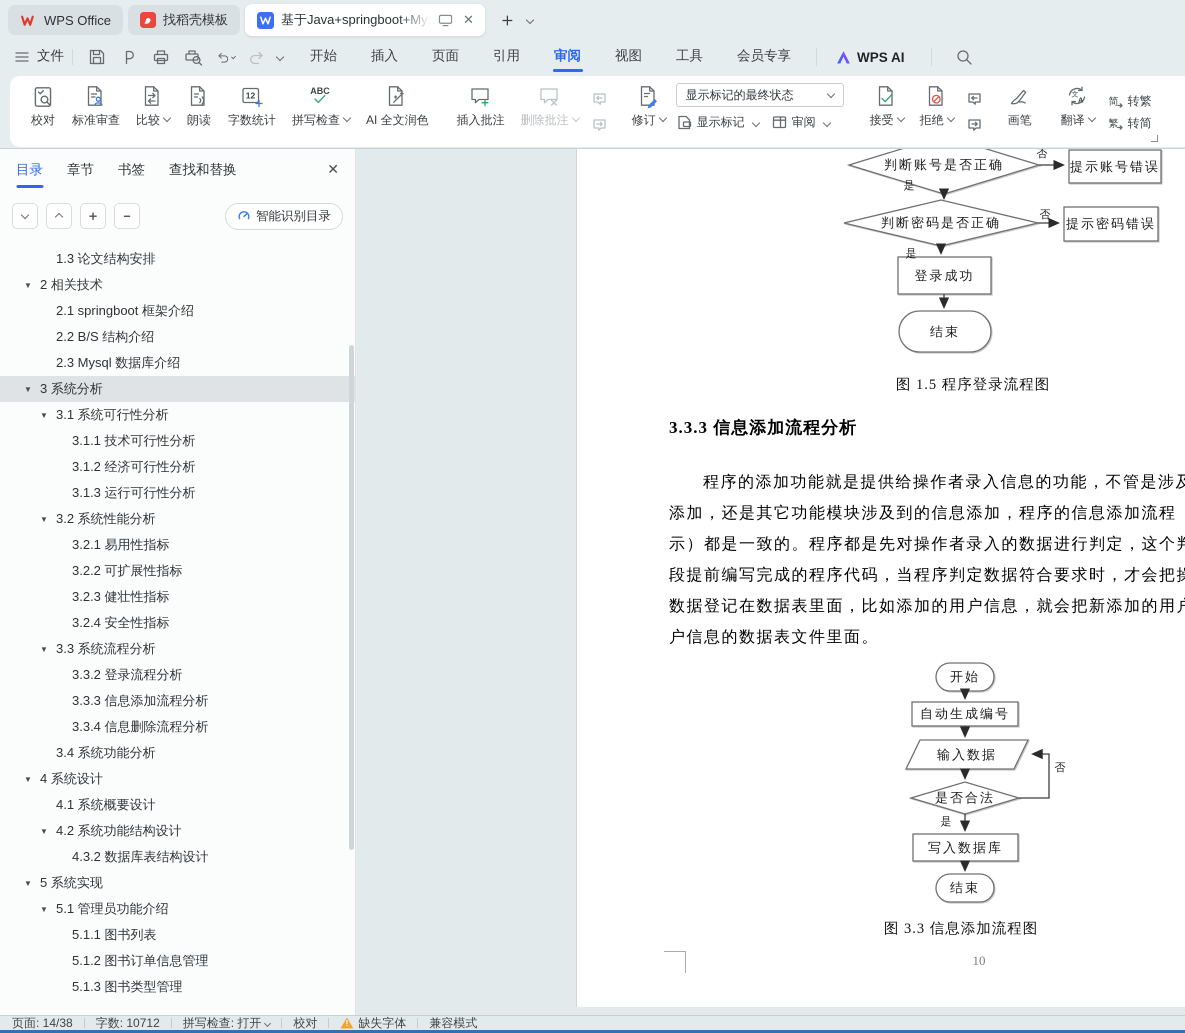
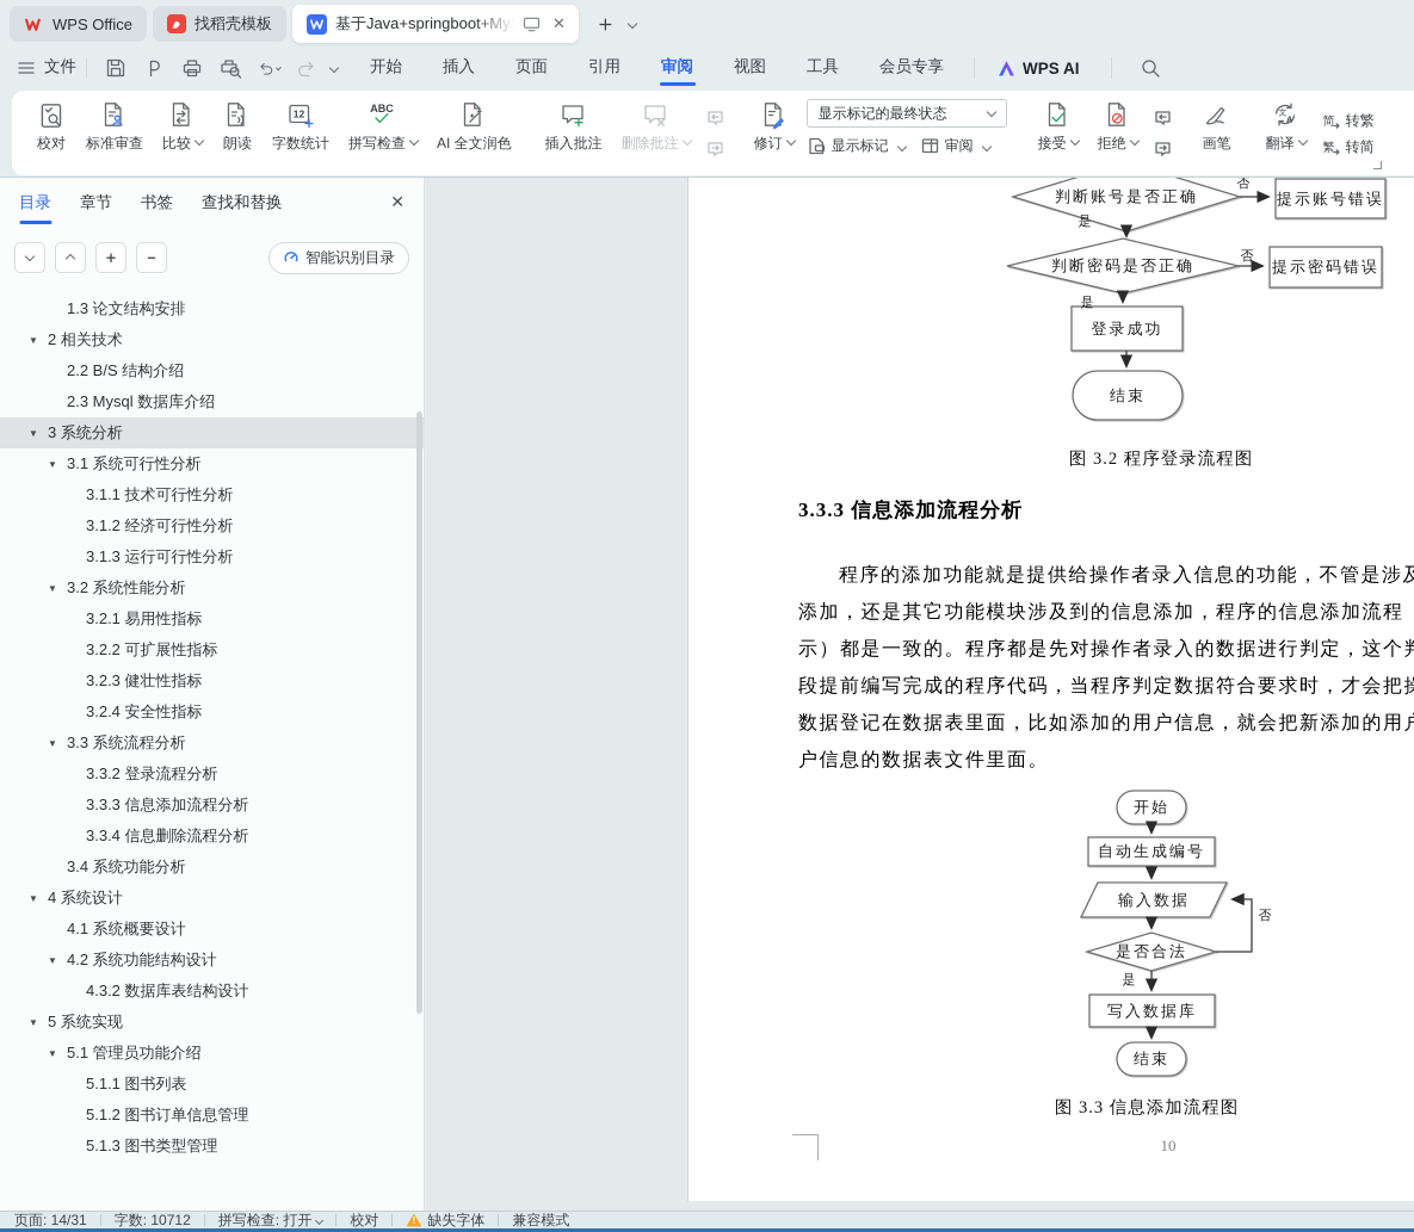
  WPS Office
  找稻壳模板
  基于Java+springboot+My
  ✕
  ＋
  文件
  开始
  插入
  页面
  引用
  审阅
  视图
  工具
  会员专享
  WPS AI
  校对
  标准审查
  比较
  朗读
  12
  字数统计
  ABC
  拼写检查
  AI 全文润色
  插入批注
  删除批注
  修订
  显示标记的最终状态
  显示标记
  审阅
  接受
  拒绝
  画笔
  A
  翻译
  简
  转繁
  繁
  转简
  目录
  章节
  书签
  查找和替换
  ✕
  ＋
  －
  智能识别目录
  1.3 论文结构安排
  ▼
  2 相关技术
- 2.1 springboot 框架介绍
  2.2 B/S 结构介绍
  2.3 Mysql 数据库介绍
  ▼
  3 系统分析
  ▼
  3.1 系统可行性分析
  3.1.1 技术可行性分析
  3.1.2 经济可行性分析
  3.1.3 运行可行性分析
  ▼
  3.2 系统性能分析
  3.2.1 易用性指标
  3.2.2 可扩展性指标
  3.2.3 健壮性指标
  3.2.4 安全性指标
  ▼
  3.3 系统流程分析
  3.3.2 登录流程分析
  3.3.3 信息添加流程分析
  3.3.4 信息删除流程分析
  3.4 系统功能分析
  ▼
  4 系统设计
  4.1 系统概要设计
  ▼
  4.2 系统功能结构设计
  4.3.2 数据库表结构设计
  ▼
  5 系统实现
  ▼
  5.1 管理员功能介绍
  5.1.1 图书列表
  5.1.2 图书订单信息管理
  5.1.3 图书类型管理
  判断账号是否正确
  提示账号错误
  否
  是
  判断密码是否正确
  提示密码错误
  否
  是
  登录成功
  结束
- 图 1.5 程序登录流程图
+ 图 3.2 程序登录流程图
  3.3.3 信息添加流程分析
  程序的添加功能就是提供给操作者录入信息的功能，不管是涉及
  添加，还是其它功能模块涉及到的信息添加，程序的信息添加流程
  示）都是一致的。程序都是先对操作者录入的数据进行判定，这个
  段提前编写完成的程序代码，当程序判定数据符合要求时，才会把
  数据登记在数据表里面，比如添加的用户信息，就会把新添加的用
  户信息的数据表文件里面。
  开始
  自动生成编号
  输入数据
  是否合法
  是
  否
  写入数据库
  结束
  图 3.3 信息添加流程图
  10
- 页面: 14/38
+ 页面: 14/31
  字数: 10712
  拼写检查: 打开
  校对
  缺失字体
  兼容模式
